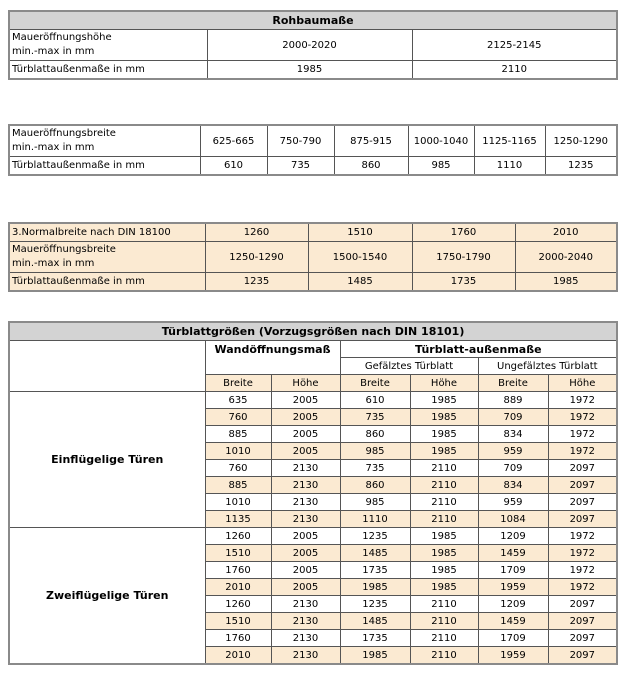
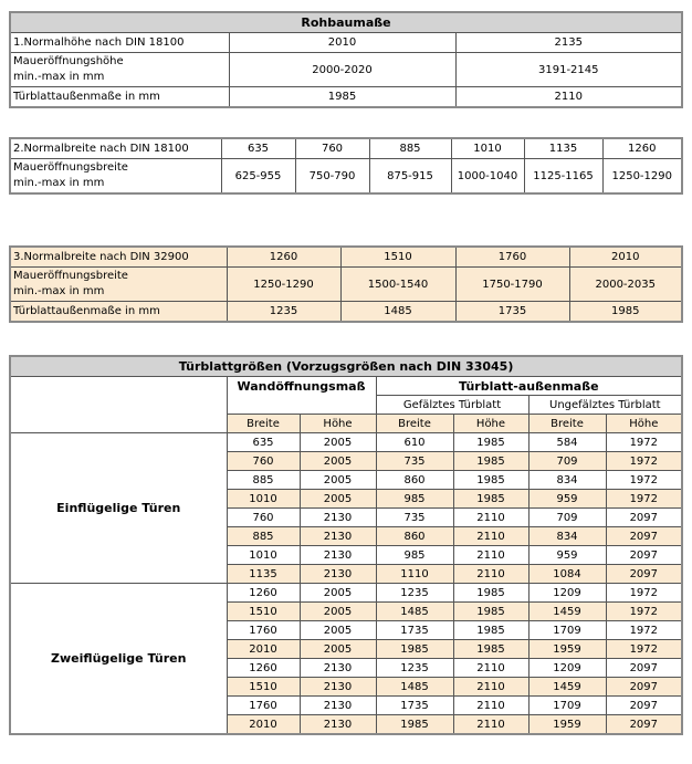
  Rohbaumaße
+ 1.Normalhöhe nach DIN 18100	2010	2135
- Maueröffnungshöhemin.-max in mm	2000-2020	2125-2145
+ Maueröffnungshöhemin.-max in mm	2000-2020	3191-2145
  Türblattaußenmaße in mm	1985	2110
+ 2.Normalbreite nach DIN 18100	635	760	885	1010	1135	1260
- Maueröffnungsbreitemin.-max in mm	625-665	750-790	875-915	1000-1040	1125-1165	1250-1290
+ Maueröffnungsbreitemin.-max in mm	625-955	750-790	875-915	1000-1040	1125-1165	1250-1290
- Türblattaußenmaße in mm	610	735	860	985	1110	1235
- 3.Normalbreite nach DIN 18100	1260	1510	1760	2010
+ 3.Normalbreite nach DIN 32900	1260	1510	1760	2010
- Maueröffnungsbreitemin.-max in mm	1250-1290	1500-1540	1750-1790	2000-2040
+ Maueröffnungsbreitemin.-max in mm	1250-1290	1500-1540	1750-1790	2000-2035
  Türblattaußenmaße in mm	1235	1485	1735	1985
- Türblattgrößen (Vorzugsgrößen nach DIN 18101)
+ Türblattgrößen (Vorzugsgrößen nach DIN 33045)
  	Wandöffnungsmaß	Türblatt-außenmaße
  Gefälztes Türblatt	Ungefälztes Türblatt
  Breite	Höhe	Breite	Höhe	Breite	Höhe
- Einflügelige Türen	635	2005	610	1985	889	1972
+ Einflügelige Türen	635	2005	610	1985	584	1972
  760	2005	735	1985	709	1972
  885	2005	860	1985	834	1972
  1010	2005	985	1985	959	1972
  760	2130	735	2110	709	2097
  885	2130	860	2110	834	2097
  1010	2130	985	2110	959	2097
  1135	2130	1110	2110	1084	2097
  Zweiflügelige Türen	1260	2005	1235	1985	1209	1972
  1510	2005	1485	1985	1459	1972
  1760	2005	1735	1985	1709	1972
  2010	2005	1985	1985	1959	1972
  1260	2130	1235	2110	1209	2097
  1510	2130	1485	2110	1459	2097
  1760	2130	1735	2110	1709	2097
  2010	2130	1985	2110	1959	2097
